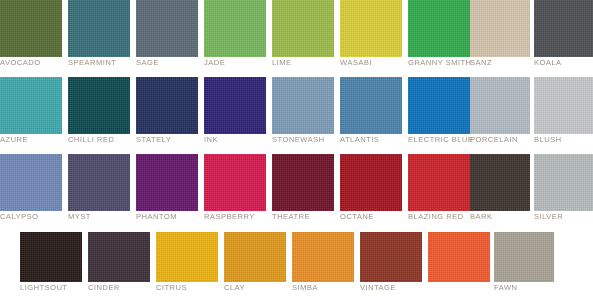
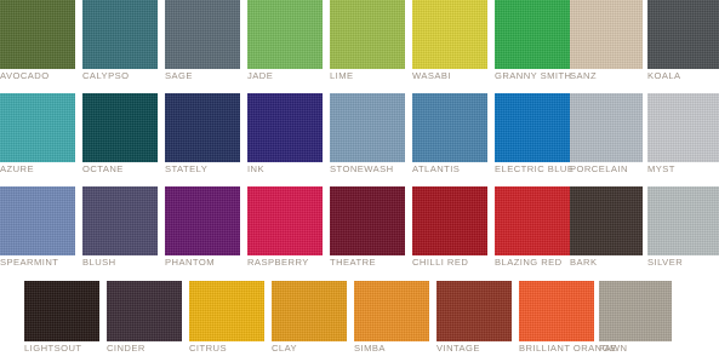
  AVOCADO
- SPEARMINT
+ CALYPSO
  SAGE
  JADE
  LIME
  WASABI
  GRANNY SMITH
  SANZ
  KOALA
  AZURE
- CHILLI RED
+ OCTANE
  STATELY
  INK
  STONEWASH
  ATLANTIS
  ELECTRIC BLUE
  PORCELAIN
- BLUSH
+ MYST
- CALYPSO
+ SPEARMINT
- MYST
+ BLUSH
  PHANTOM
  RASPBERRY
  THEATRE
- OCTANE
+ CHILLI RED
  BLAZING RED
  BARK
  SILVER
  LIGHTSOUT
  CINDER
  CITRUS
  CLAY
  SIMBA
  VINTAGE
+ BRILLIANT ORANGE
  FAWN
